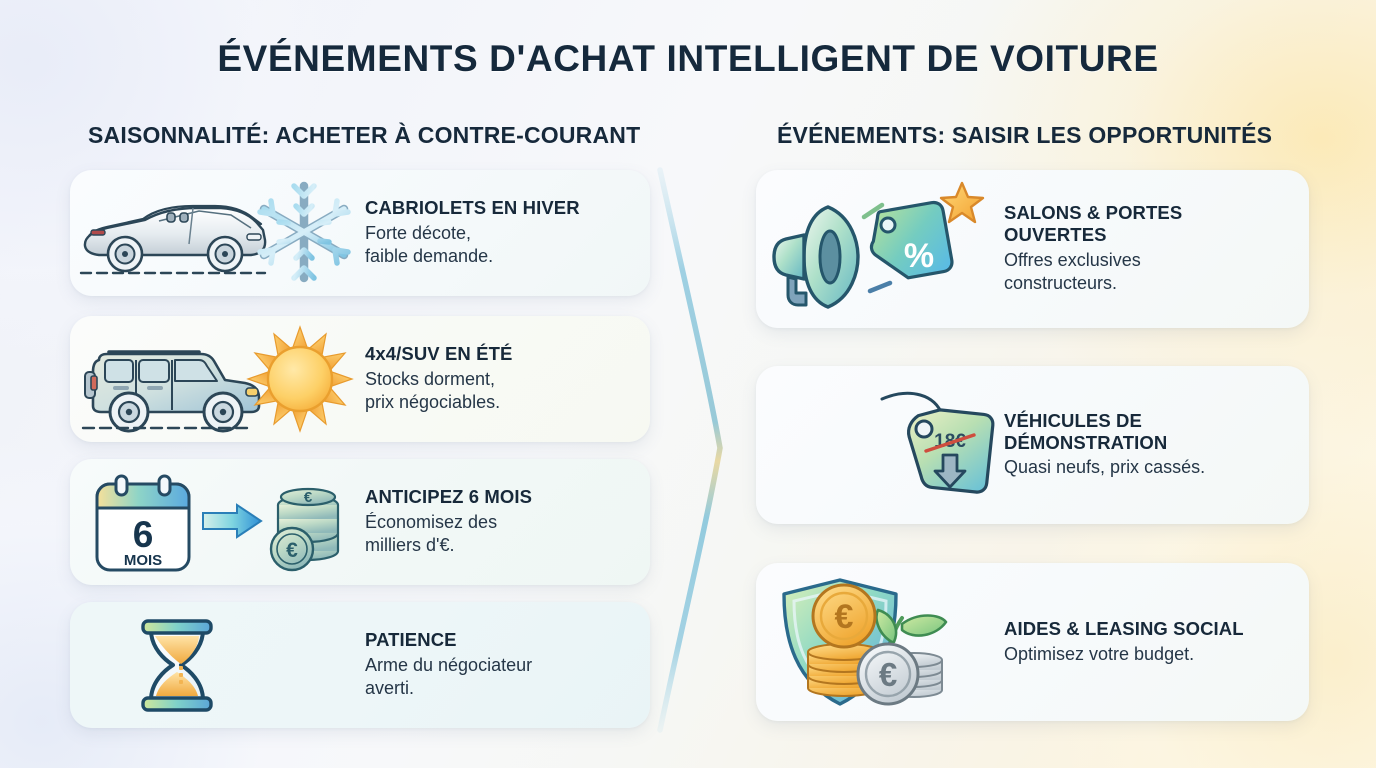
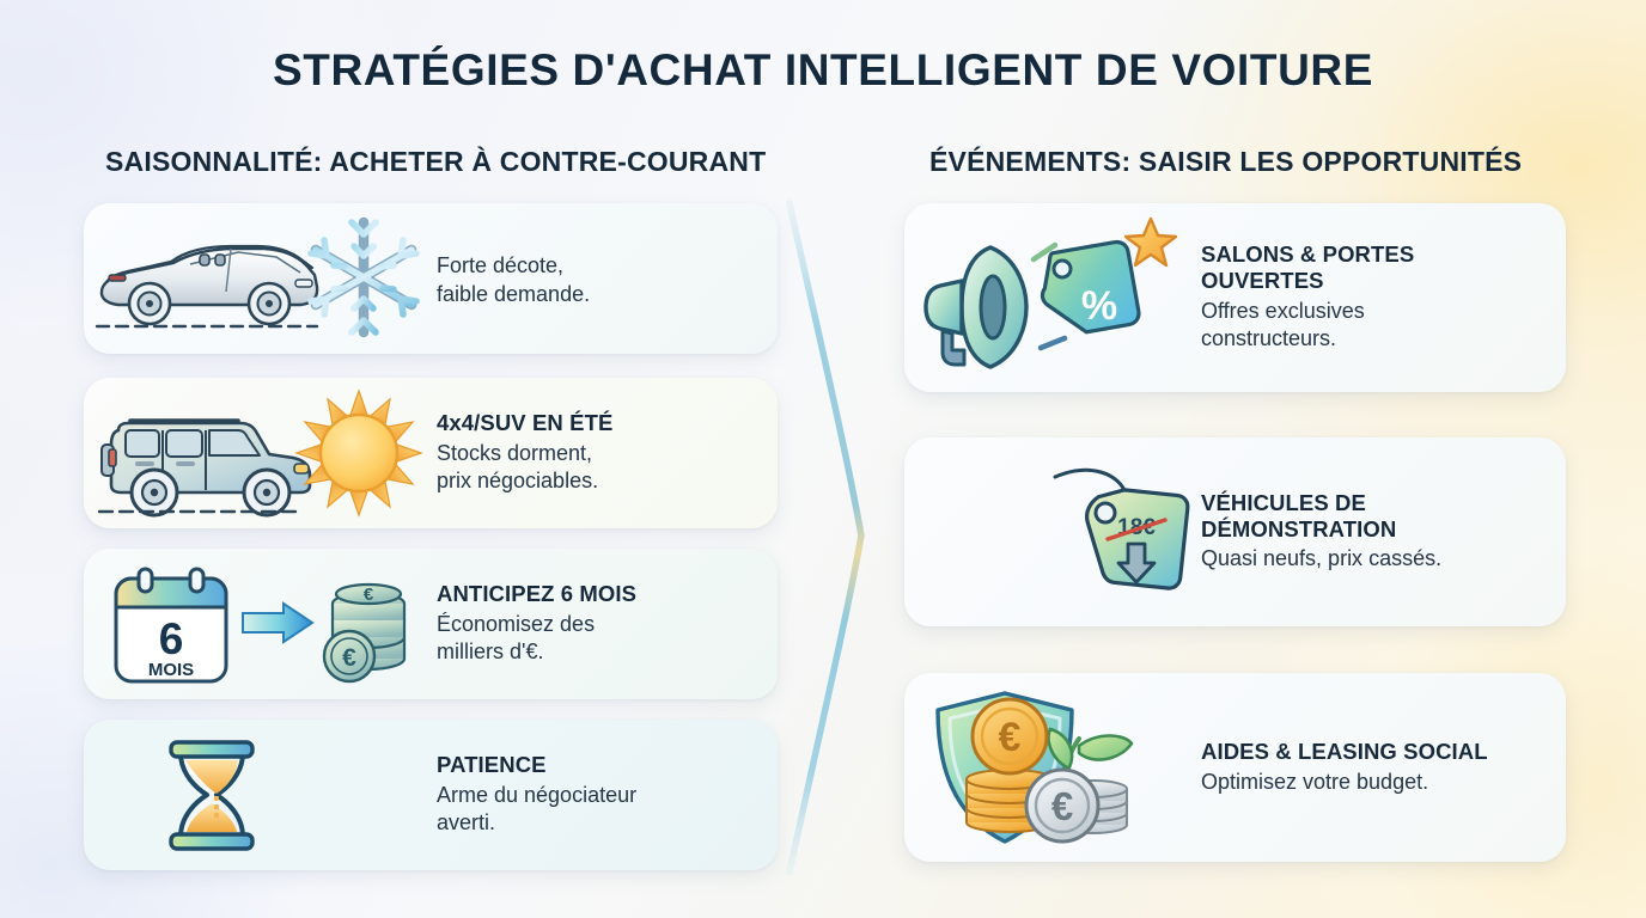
- ÉVÉNEMENTS D'ACHAT INTELLIGENT DE VOITURE
+ STRATÉGIES D'ACHAT INTELLIGENT DE VOITURE
  SAISONNALITÉ: ACHETER À CONTRE-COURANT
  ÉVÉNEMENTS: SAISIR LES OPPORTUNITÉS
- CABRIOLETS EN HIVER
  Forte décote,
  faible demande.
  4x4/SUV EN ÉTÉ
  Stocks dorment,
  prix négociables.
  6
  MOIS
  €
  €
  ANTICIPEZ 6 MOIS
  Économisez des
  milliers d'€.
  PATIENCE
  Arme du négociateur
  averti.
  %
  SALONS & PORTES
  OUVERTES
  Offres exclusives
  constructeurs.
  VÉHICULES DE
  DÉMONSTRATION
  Quasi neufs, prix cassés.
  €
  €
  AIDES & LEASING SOCIAL
  Optimisez votre budget.
